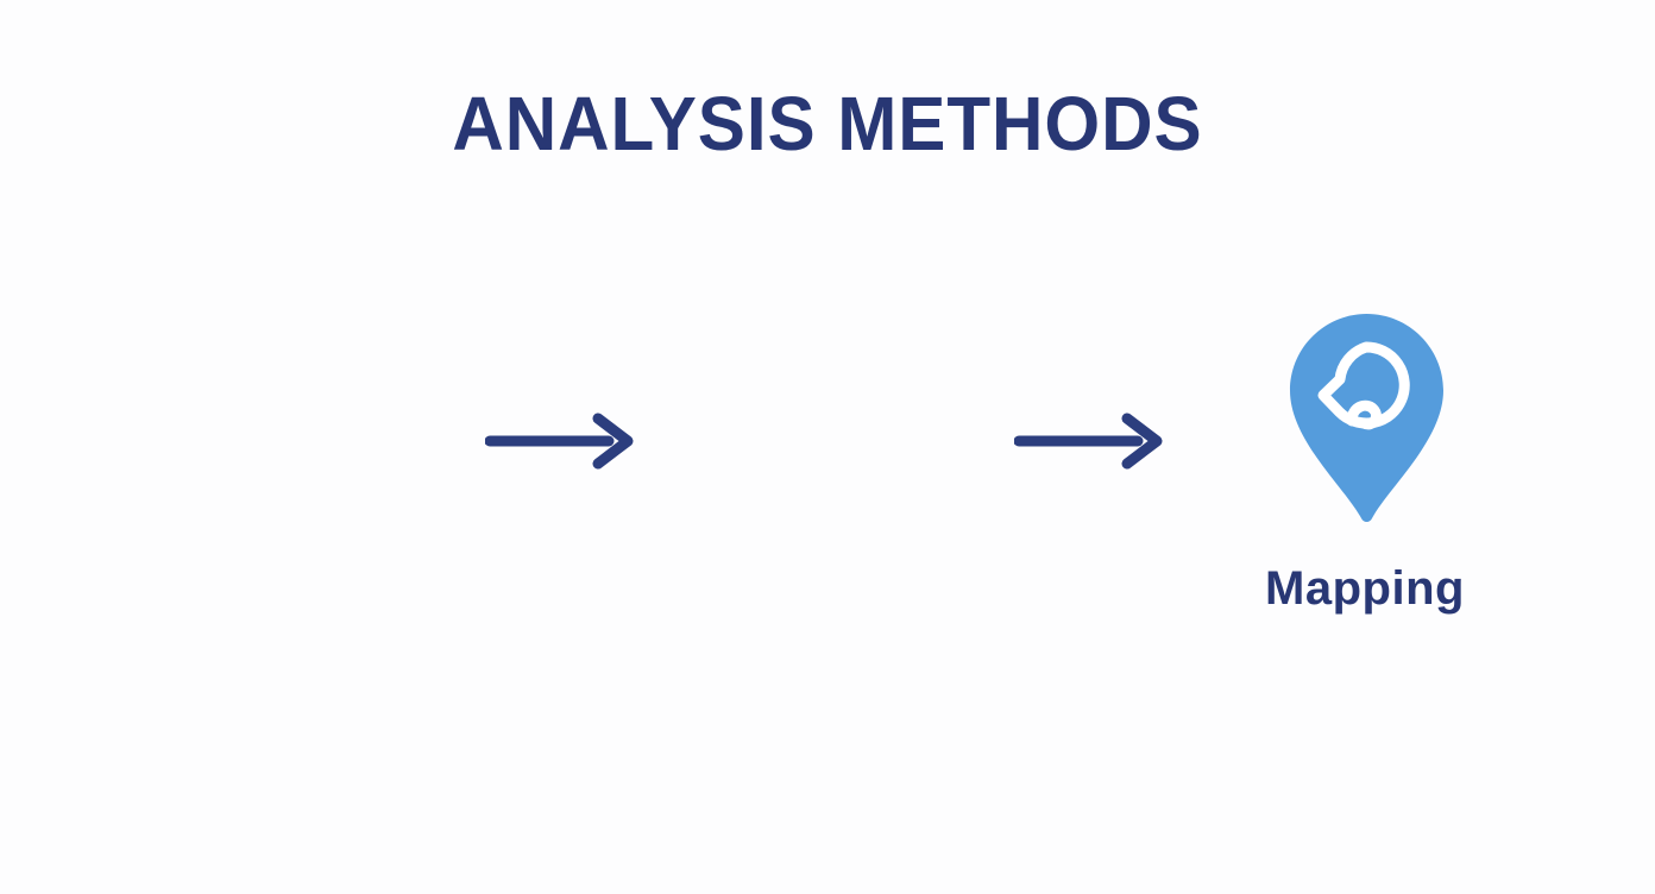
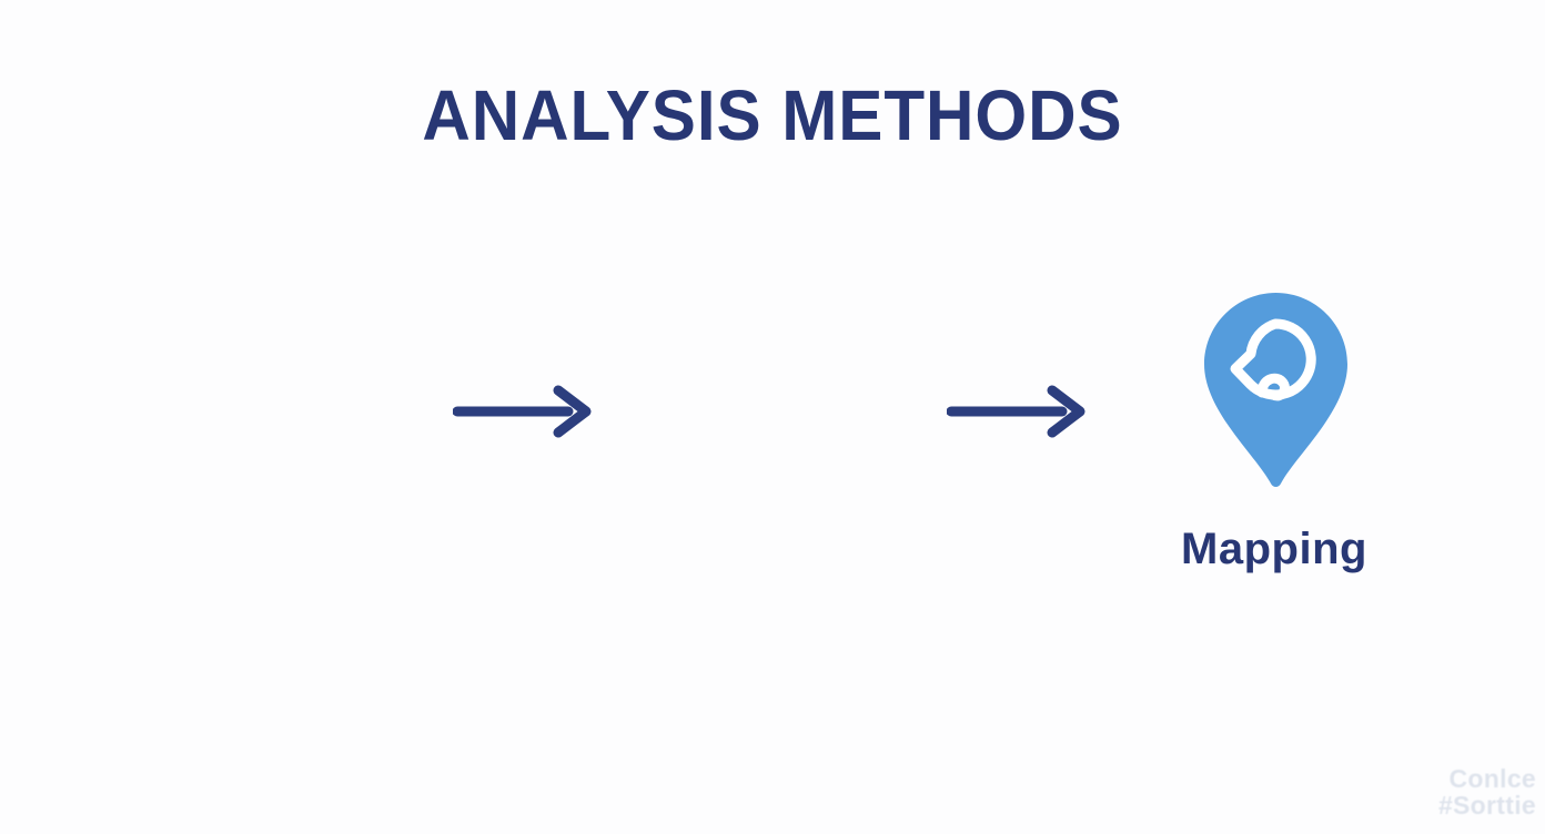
  ANALYSIS METHODS
  Mapping
+ Conlce
+ #Sorttie
